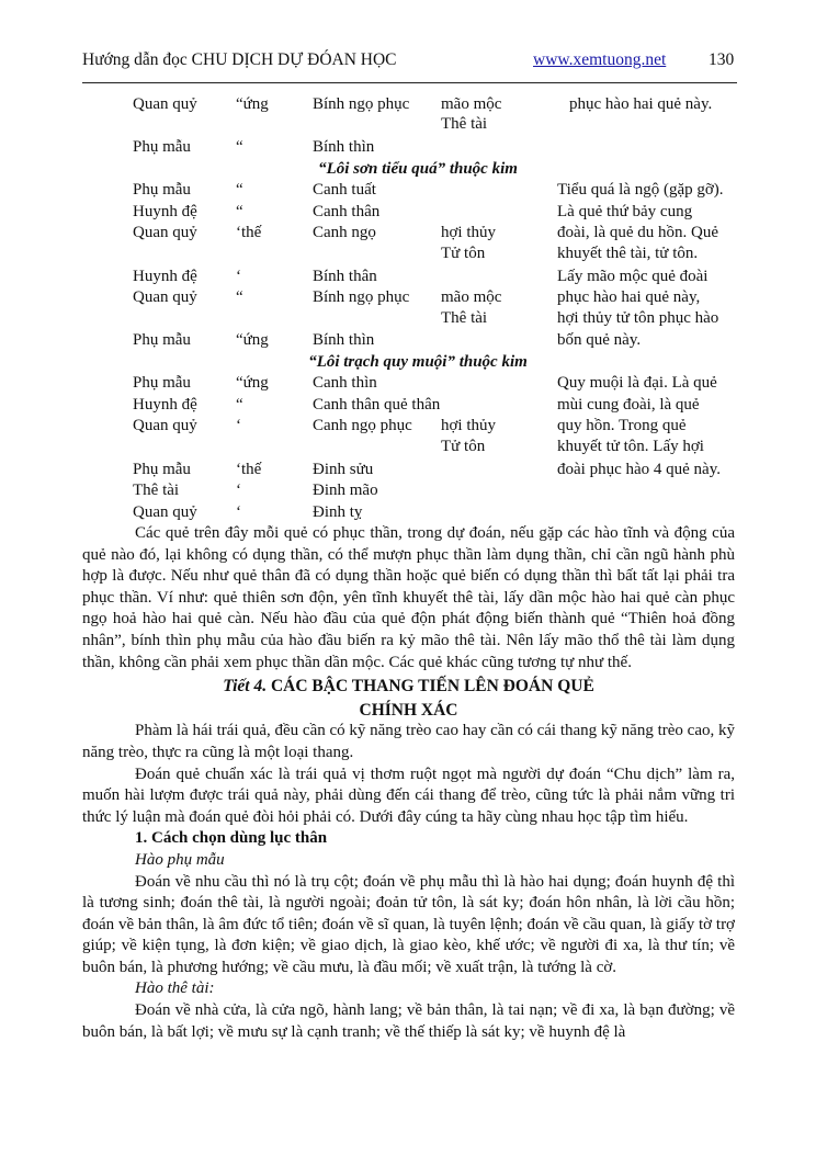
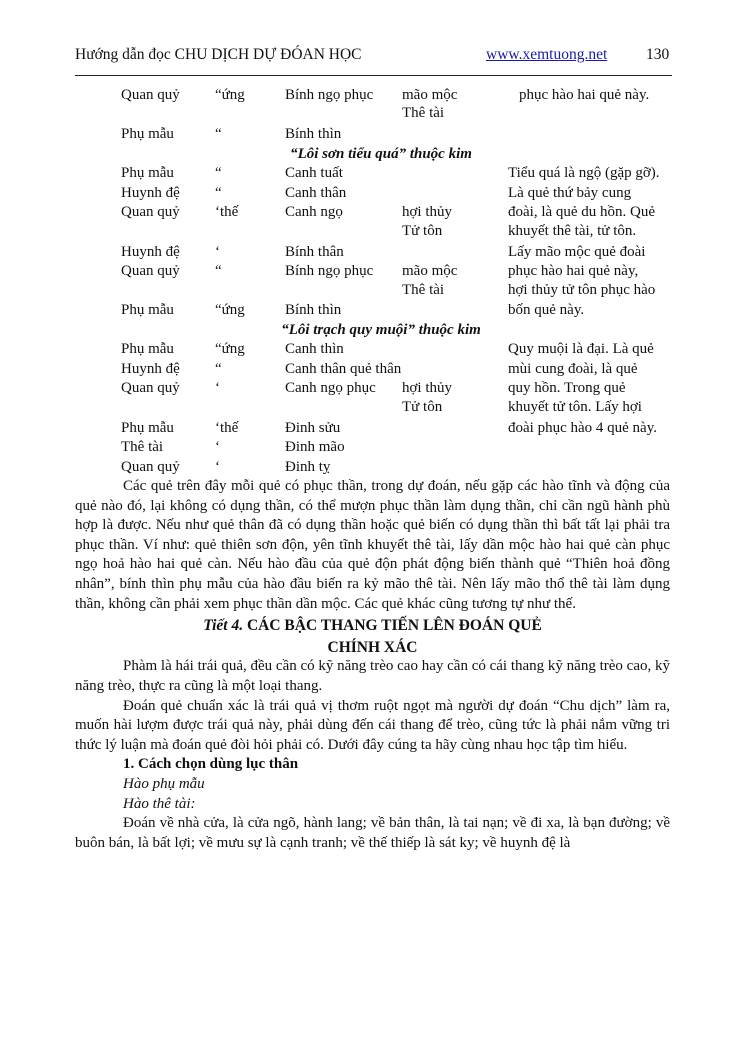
  Hướng dẫn đọc CHU DỊCH DỰ ĐÓAN HỌC
  www.xemtuong.net
  130
  Quan quỷ
  “ứng
  Bính ngọ phục
  mão mộc
  phục hào hai quẻ này.
  Thê tài
  Phụ mẫu
  “
  Bính thìn
  “Lôi sơn tiểu quá” thuộc kim
  Phụ mẫu
  “
  Canh tuất
  Tiểu quá là ngộ (gặp gỡ).
  Huynh đệ
  “
  Canh thân
  Là quẻ thứ bảy cung
  Quan quỷ
  ‘thế
  Canh ngọ
  hợi thủy
  đoài, là quẻ du hồn. Quẻ
  Tử tôn
  khuyết thê tài, tử tôn.
  Huynh đệ
  ‘
  Bính thân
  Lấy mão mộc quẻ đoài
  Quan quỷ
  “
  Bính ngọ phục
  mão mộc
  phục hào hai quẻ này,
  Thê tài
  hợi thủy tử tôn phục hào
  Phụ mẫu
  “ứng
  Bính thìn
  bốn quẻ này.
  “Lôi trạch quy muội” thuộc kim
  Phụ mẫu
  “ứng
  Canh thìn
  Quy muội là đại. Là quẻ
  Huynh đệ
  “
  Canh thân quẻ thân
  mùi cung đoài, là quẻ
  Quan quỷ
  ‘
  Canh ngọ phục
  hợi thủy
  quy hồn. Trong quẻ
  Tử tôn
  khuyết tử tôn. Lấy hợi
  Phụ mẫu
  ‘thế
  Đinh sửu
  đoài phục hào 4 quẻ này.
  Thê tài
  ‘
  Đinh mão
  Quan quỷ
  ‘
  Đinh tỵ
  Các quẻ trên đây mỗi quẻ có phục thần, trong dự đoán, nếu gặp các hào tĩnh và động của quẻ nào đó, lại không có dụng thần, có thể mượn phục thần làm dụng thần, chỉ cần ngũ hành phù hợp là được. Nếu như quẻ thân đã có dụng thần hoặc quẻ biến có dụng thần thì bất tất lại phải tra phục thần. Ví như: quẻ thiên sơn độn, yên tĩnh khuyết thê tài, lấy dần mộc hào hai quẻ càn phục ngọ hoả hào hai quẻ càn. Nếu hào đầu của quẻ độn phát động biến thành quẻ “Thiên hoả đồng nhân”, bính thìn phụ mẫu của hào đầu biến ra kỷ mão thê tài. Nên lấy mão thổ thê tài làm dụng thần, không cần phải xem phục thần dần mộc. Các quẻ khác cũng tương tự như thế.
  Tiết 4. CÁC BẬC THANG TIẾN LÊN ĐOÁN QUẺ
  CHÍNH XÁC
  Phàm là hái trái quả, đều cần có kỹ năng trèo cao hay cần có cái thang kỹ năng trèo cao, kỹ năng trèo, thực ra cũng là một loại thang.
  Đoán quẻ chuẩn xác là trái quả vị thơm ruột ngọt mà người dự đoán “Chu dịch” làm ra, muốn hài lượm được trái quả này, phải dùng đến cái thang để trèo, cũng tức là phải nắm vững tri thức lý luận mà đoán quẻ đòi hỏi phải có. Dưới đây cúng ta hãy cùng nhau học tập tìm hiểu.
  1. Cách chọn dùng lục thân
  Hào phụ mẫu
- Đoán về nhu cầu thì nó là trụ cột; đoán về phụ mẫu thì là hào hai dụng; đoán huynh đệ thì là tương sinh; đoán thê tài, là người ngoài; đoản tử tôn, là sát ky; đoán hôn nhân, là lời cầu hồn; đoán về bản thân, là âm đức tổ tiên; đoán về sĩ quan, là tuyên lệnh; đoán về cầu quan, là giấy tờ trợ giúp; về kiện tụng, là đơn kiện; về giao dịch, là giao kèo, khế ước; về người đi xa, là thư tín; về buôn bán, là phương hướng; về cầu mưu, là đầu mối; về xuất trận, là tướng là cờ.
  Hào thê tài:
  Đoán về nhà cửa, là cửa ngõ, hành lang; về bản thân, là tai nạn; về đi xa, là bạn đường; về buôn bán, là bất lợi; về mưu sự là cạnh tranh; về thế thiếp là sát ky; về huynh đệ là
